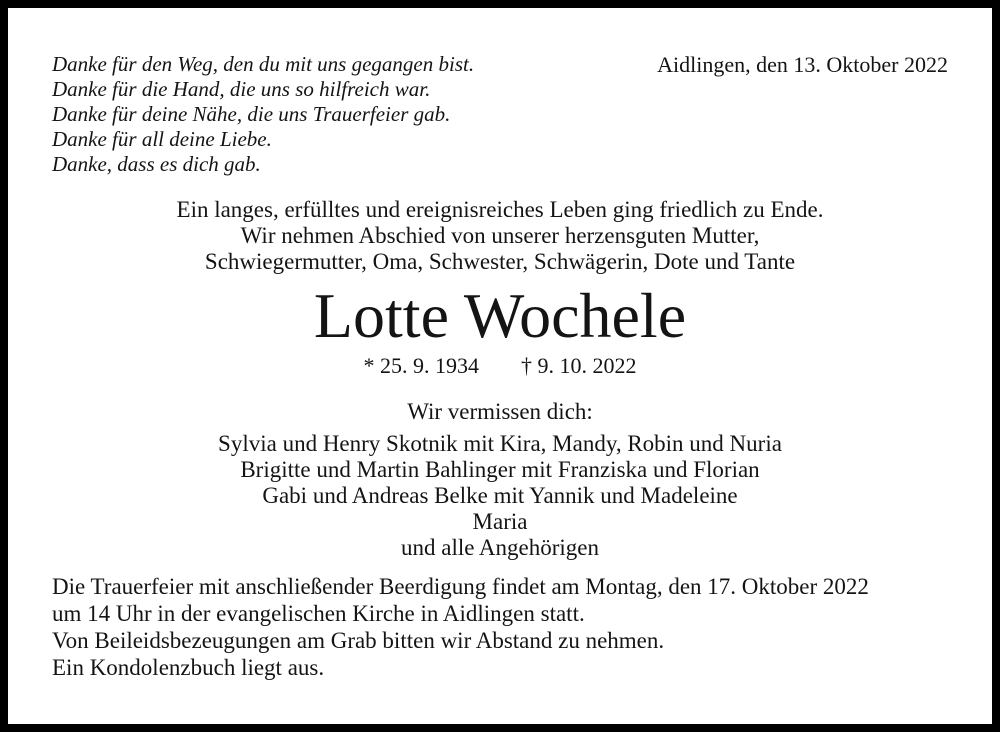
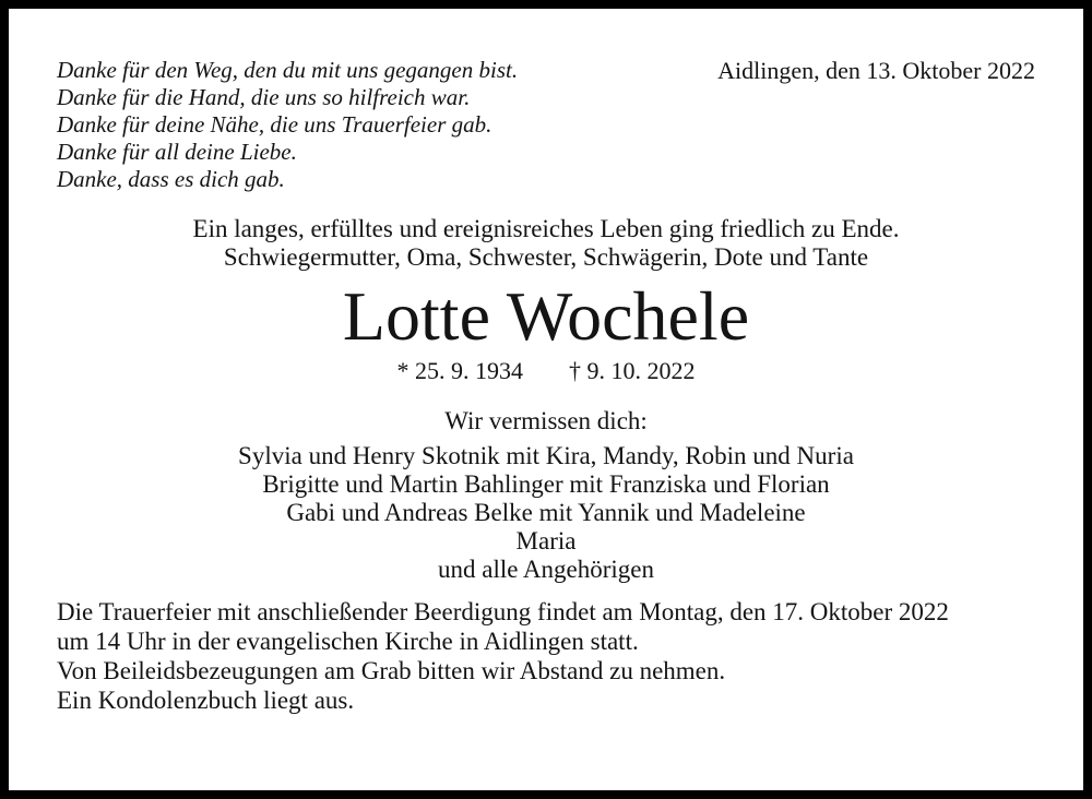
  Danke für den Weg, den du mit uns gegangen bist.
  Danke für die Hand, die uns so hilfreich war.
  Danke für deine Nähe, die uns Trauerfeier gab.
  Danke für all deine Liebe.
  Danke, dass es dich gab.
  Aidlingen, den 13. Oktober 2022
  Ein langes, erfülltes und ereignisreiches Leben ging friedlich zu Ende.
- Wir nehmen Abschied von unserer herzensguten Mutter,
  Schwiegermutter, Oma, Schwester, Schwägerin, Dote und Tante
  Lotte Wochele
  * 25. 9. 1934
  † 9. 10. 2022
  Wir vermissen dich:
  Sylvia und Henry Skotnik mit Kira, Mandy, Robin und Nuria
  Brigitte und Martin Bahlinger mit Franziska und Florian
  Gabi und Andreas Belke mit Yannik und Madeleine
  Maria
  und alle Angehörigen
  Die Trauerfeier mit anschließender Beerdigung findet am Montag, den 17. Oktober 2022
  um 14 Uhr in der evangelischen Kirche in Aidlingen statt.
  Von Beileidsbezeugungen am Grab bitten wir Abstand zu nehmen.
  Ein Kondolenzbuch liegt aus.
